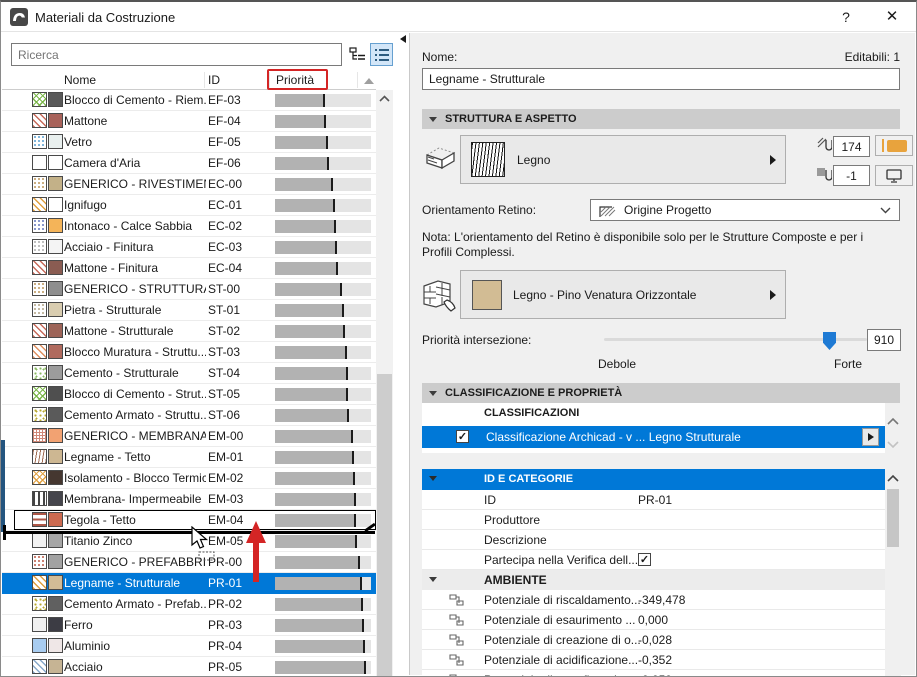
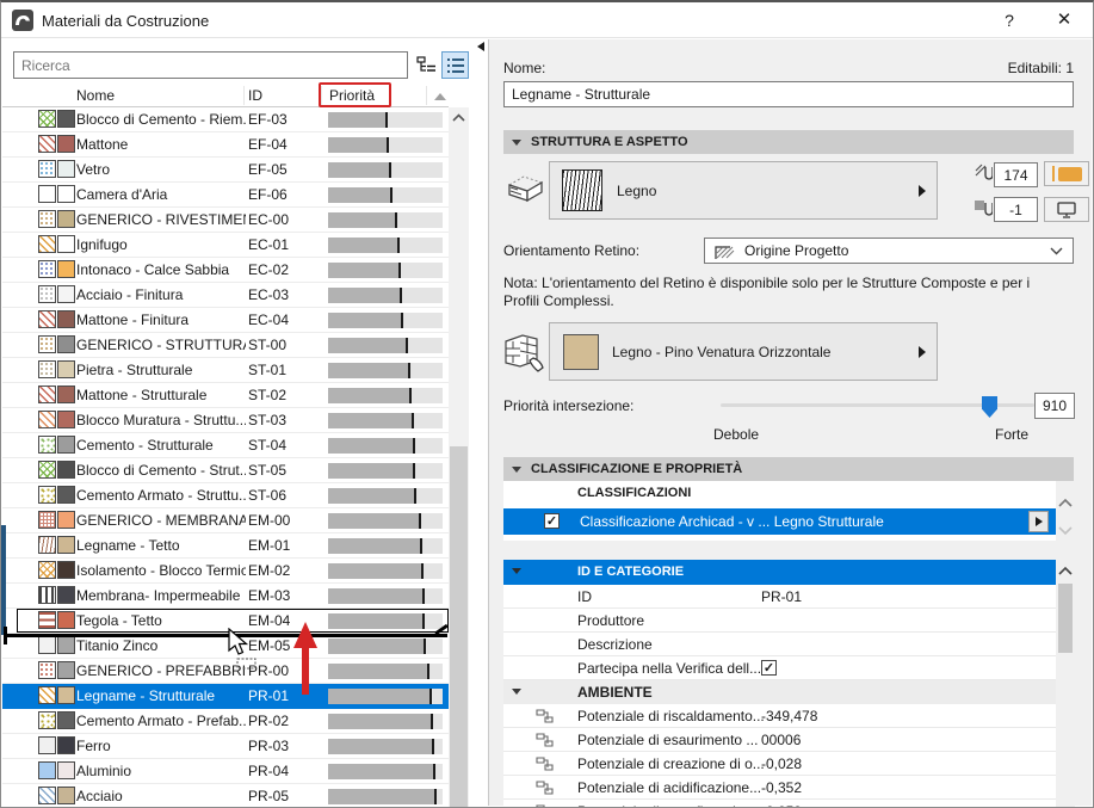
  Materiali da Costruzione
  ?
  ✕
  Ricerca
  Nome
  ID
  Priorità
  Blocco di Cemento - Riem.
  EF-03
  Mattone
  EF-04
  Vetro
  EF-05
  Camera d'Aria
  EF-06
  GENERICO - RIVESTIME
  EC-00
  Ignifugo
  EC-01
  Intonaco - Calce Sabbia
  EC-02
  Acciaio - Finitura
  EC-03
  Mattone - Finitura
  EC-04
  GENERICO - STRUTTUR
  ST-00
  Pietra - Strutturale
  ST-01
  Mattone - Strutturale
  ST-02
  Blocco Muratura - Struttu...
  ST-03
  Cemento - Strutturale
  ST-04
  Blocco di Cemento - Strut..
  ST-05
  Cemento Armato - Struttu..
  ST-06
  GENERICO - MEMBRANA
  EM-00
  Legname - Tetto
  EM-01
  Isolamento - Blocco Termic
  EM-02
  Membrana- Impermeabile
  EM-03
  Tegola - Tetto
  EM-04
  Titanio Zinco
  EM-05
  GENERICO - PREFABBRI
  PR-00
  Legname - Strutturale
  PR-01
  Cemento Armato - Prefab..
  PR-02
  Ferro
  PR-03
  Aluminio
  PR-04
  Acciaio
  PR-05
  Nome:
  Editabili: 1
  Legname - Strutturale
  STRUTTURA E ASPETTO
  Legno
  174
  -1
  Orientamento Retino:
  Origine Progetto
  Nota: L'orientamento del Retino è disponibile solo per le Strutture Composte e per i Profili Complessi.
  Legno - Pino Venatura Orizzontale
  Priorità intersezione:
  910
  Debole
  Forte
  CLASSIFICAZIONE E PROPRIETÀ
  CLASSIFICAZIONI
  ✓
  Classificazione Archicad - v ... Legno Strutturale
  ID E CATEGORIE
  ID
  PR-01
  Produttore
  Descrizione
  Partecipa nella Verifica dell...
  ✓
  AMBIENTE
  Potenziale di riscaldamento...
  -349,478
  Potenziale di esaurimento ...
- 0,000
+ 00006
  Potenziale di creazione di o...
  -0,028
  Potenziale di acidificazione...
  -0,352
